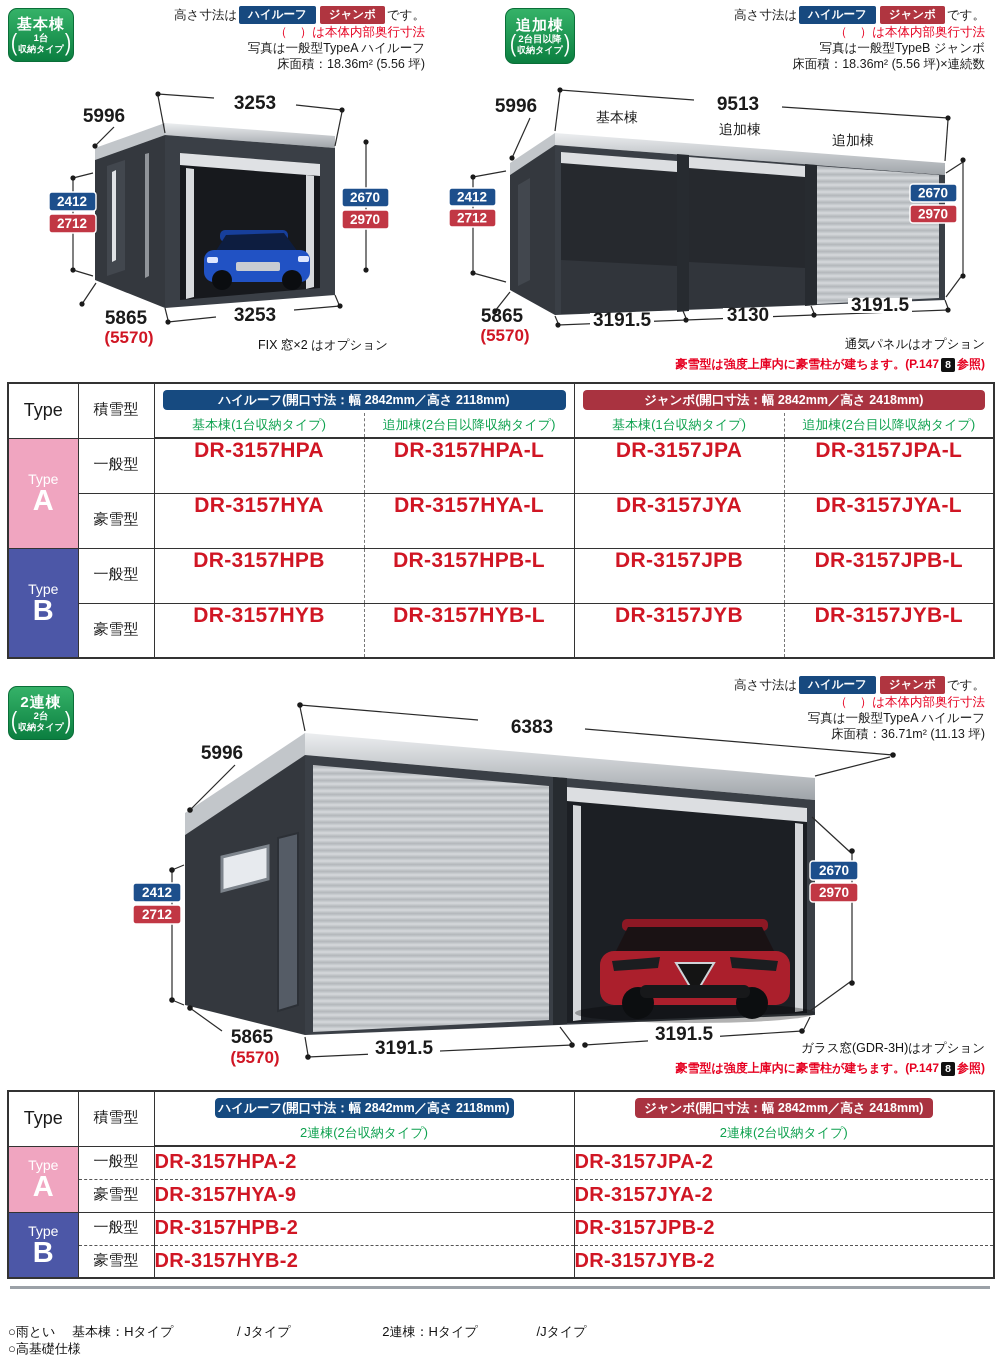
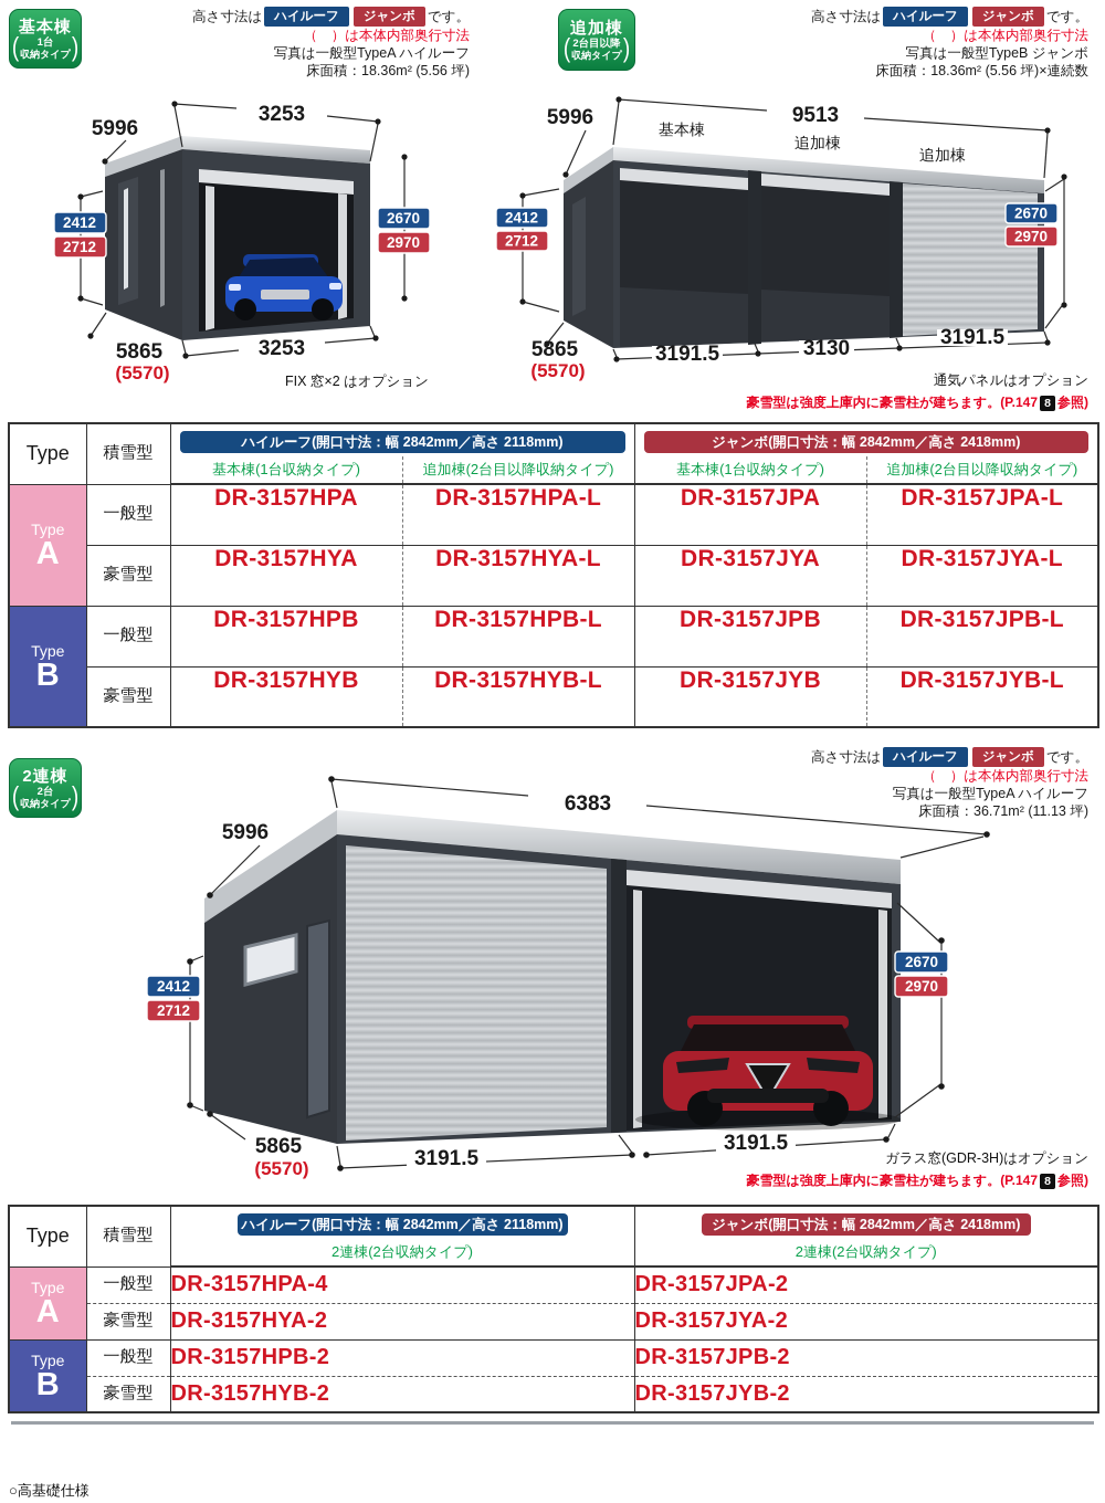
  基本棟
  (
  1台
  収納タイプ
  )
  高さ寸法は ハイルーフ ジャンボ です。
  （ ）は本体内部奥行寸法
  写真は一般型TypeA ハイルーフ
  床面積：18.36m² (5.56 坪)
  3253
  5996
  2412
  2712
  2670
  2970
  5865
  (5570)
  3253
  FIX 窓×2 はオプション
  追加棟
  (
  2台目以降
  収納タイプ
  )
  高さ寸法は ハイルーフ ジャンボ です。
  （ ）は本体内部奥行寸法
  写真は一般型TypeB ジャンボ
  床面積：18.36m² (5.56 坪)×連続数
  基本棟
  追加棟
  追加棟
  9513
  5996
  2412
  2712
  2670
  2970
  3191.5
  3130
  3191.5
  5865
  (5570)
  通気パネルはオプション
  豪雪型は強度上庫内に豪雪柱が建ちます。(P.147 8 参照)
  Type	積雪型	ハイルーフ(開口寸法：幅 2842mm／高さ 2118mm)	ジャンボ(開口寸法：幅 2842mm／高さ 2418mm)
  基本棟(1台収納タイプ)	追加棟(2台目以降収納タイプ)	基本棟(1台収納タイプ)	追加棟(2台目以降収納タイプ)
  TypeA	一般型	DR-3157HPA	DR-3157HPA-L	DR-3157JPA	DR-3157JPA-L
  豪雪型	DR-3157HYA	DR-3157HYA-L	DR-3157JYA	DR-3157JYA-L
  TypeB	一般型	DR-3157HPB	DR-3157HPB-L	DR-3157JPB	DR-3157JPB-L
  豪雪型	DR-3157HYB	DR-3157HYB-L	DR-3157JYB	DR-3157JYB-L
  2連棟
  (
  2台
  収納タイプ
  )
  高さ寸法は ハイルーフ ジャンボ です。
  （ ）は本体内部奥行寸法
  写真は一般型TypeA ハイルーフ
  床面積：36.71m² (11.13 坪)
  6383
  5996
  2412
  2712
  2670
  2970
  5865
  (5570)
  3191.5
  3191.5
  ガラス窓(GDR-3H)はオプション
  豪雪型は強度上庫内に豪雪柱が建ちます。(P.147 8 参照)
  Type	積雪型	ハイルーフ(開口寸法：幅 2842mm／高さ 2118mm)	ジャンボ(開口寸法：幅 2842mm／高さ 2418mm)
  2連棟(2台収納タイプ)	2連棟(2台収納タイプ)
- TypeA	一般型	DR-3157HPA-2	DR-3157JPA-2
+ TypeA	一般型	DR-3157HPA-4	DR-3157JPA-2
- 豪雪型	DR-3157HYA-9	DR-3157JYA-2
+ 豪雪型	DR-3157HYA-2	DR-3157JYA-2
  TypeB	一般型	DR-3157HPB-2	DR-3157JPB-2
  豪雪型	DR-3157HYB-2	DR-3157JYB-2
- ○雨とい 基本棟：Hタイプ / Jタイプ 2連棟：Hタイプ /Jタイプ
  ○高基礎仕様
